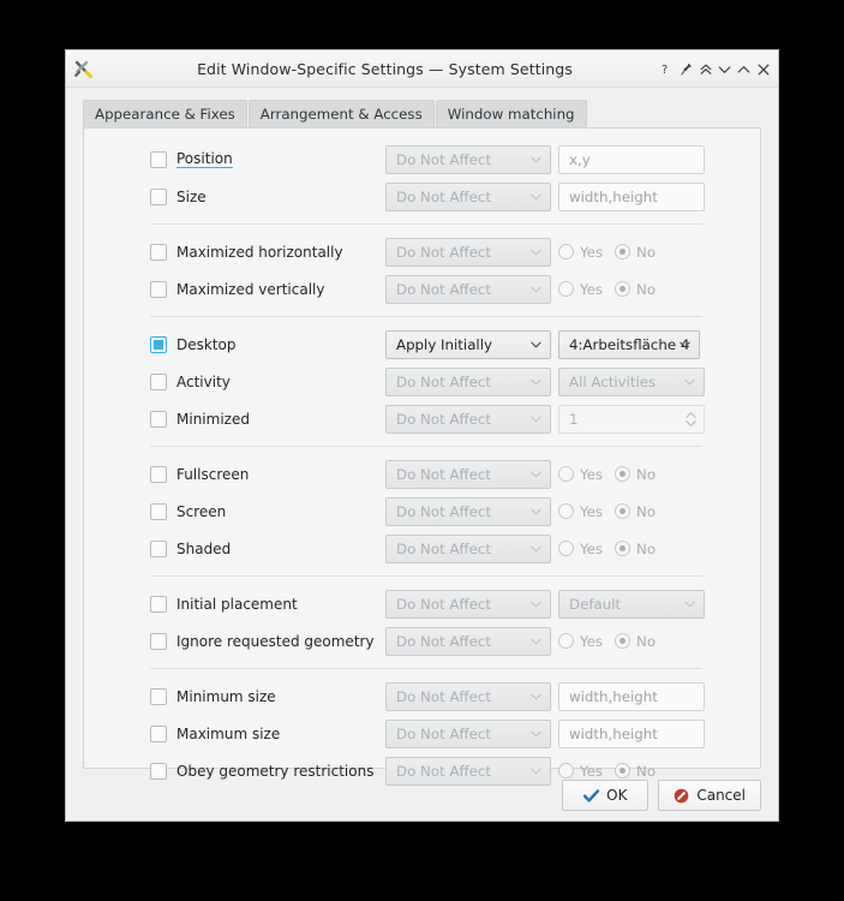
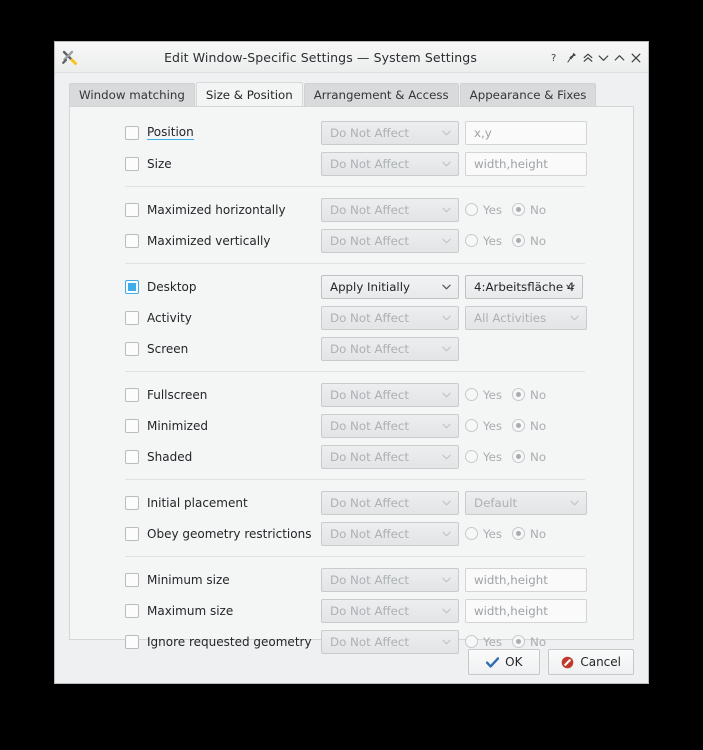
  Edit Window-Specific Settings — System Settings
  ?
- Appearance & Fixes
+ Window matching
+ Size & Position
  Arrangement & Access
- Window matching
+ Appearance & Fixes
  Position
  Do Not Affect
  x,y
  Size
  Do Not Affect
  width,height
  Maximized horizontally
  Do Not Affect
  Yes
  No
  Maximized vertically
  Do Not Affect
  Yes
  No
  Desktop
  Apply Initially
  4:Arbeitsfläche 4
  Activity
  Do Not Affect
  All Activities
- Minimized
+ Screen
  Do Not Affect
- 1
  Fullscreen
  Do Not Affect
  Yes
  No
- Screen
+ Minimized
  Do Not Affect
  Yes
  No
  Shaded
  Do Not Affect
  Yes
  No
  Initial placement
  Do Not Affect
  Default
- Ignore requested geometry
+ Obey geometry restrictions
  Do Not Affect
  Yes
  No
  Minimum size
  Do Not Affect
  width,height
  Maximum size
  Do Not Affect
  width,height
- Obey geometry restrictions
+ Ignore requested geometry
  Do Not Affect
  Yes
  No
  OK
  Cancel
